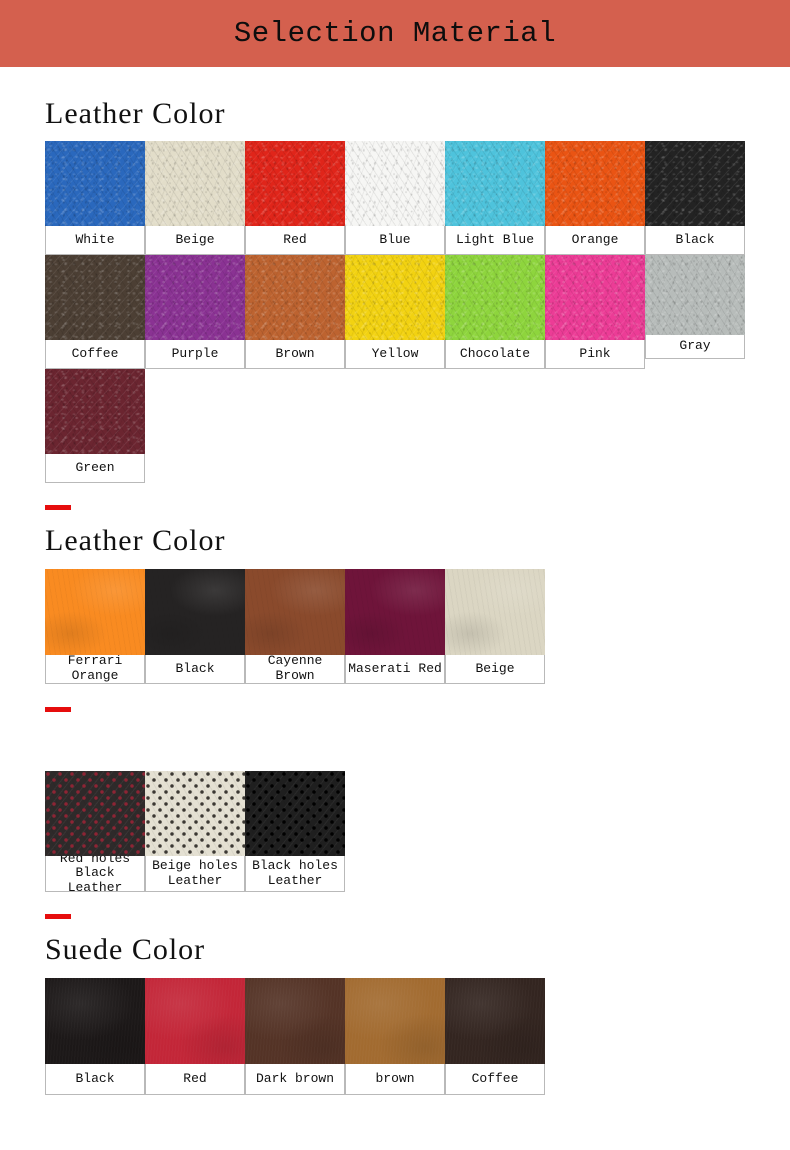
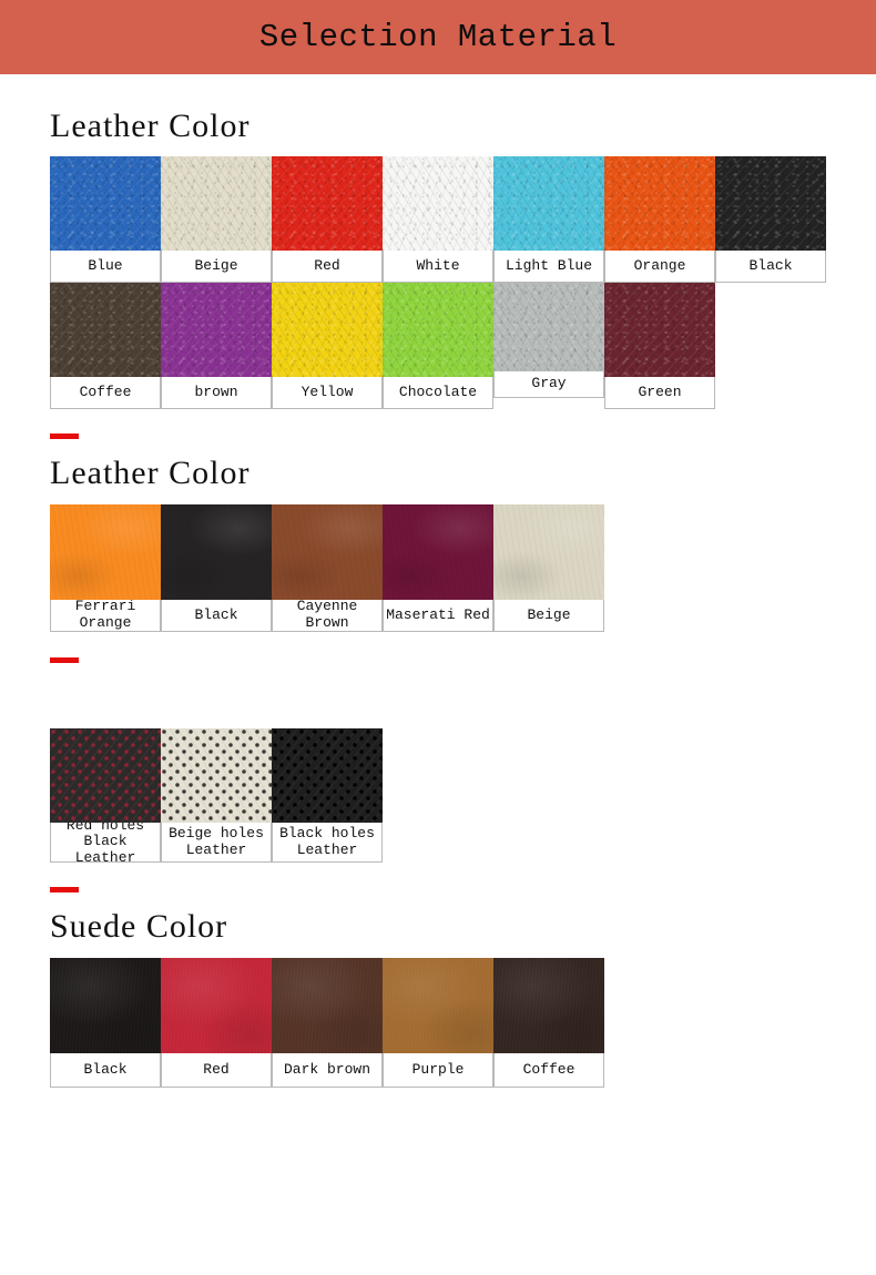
  Selection Material
  Leather Color
- White
+ Blue
  Beige
  Red
- Blue
+ White
  Light Blue
  Orange
  Black
  Coffee
- Purple
+ brown
- Brown
  Yellow
  Chocolate
- Pink
  Gray
  Green
  Leather Color
  Ferrari Orange
  Black
  Cayenne Brown
  Maserati Red
  Beige
  Red holes
  Black Leather
  Beige holes
  Leather
  Black holes
  Leather
  Suede Color
  Black
  Red
  Dark brown
- brown
+ Purple
  Coffee
